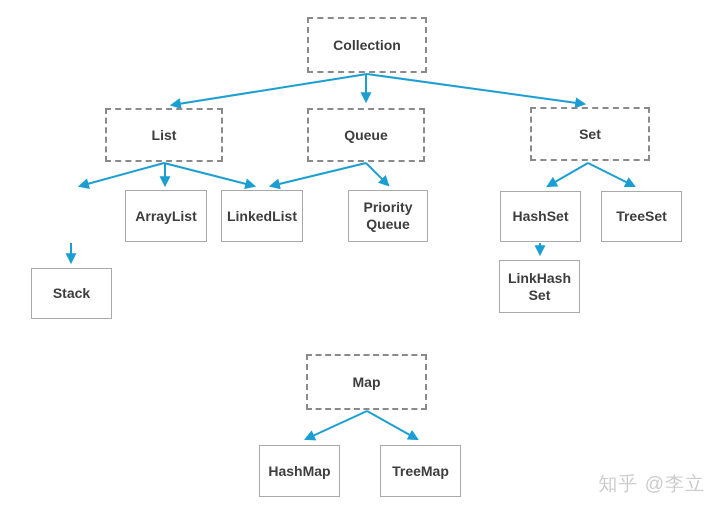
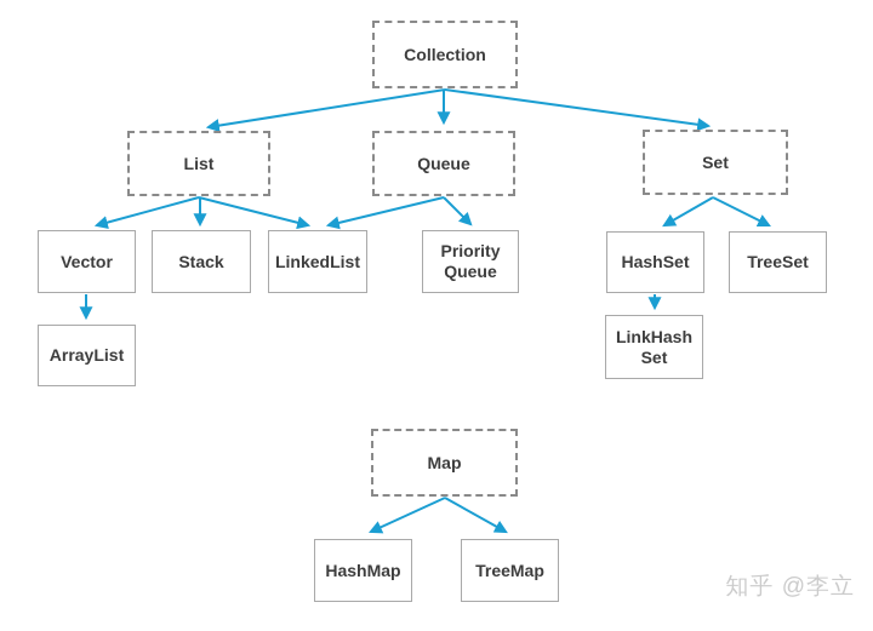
  Collection
  List
  Queue
  Set
+ Vector
- ArrayList
+ Stack
  LinkedList
  Priority
  Queue
  HashSet
  TreeSet
- Stack
+ ArrayList
  LinkHash
  Set
  Map
  HashMap
  TreeMap
  知乎 @李立
